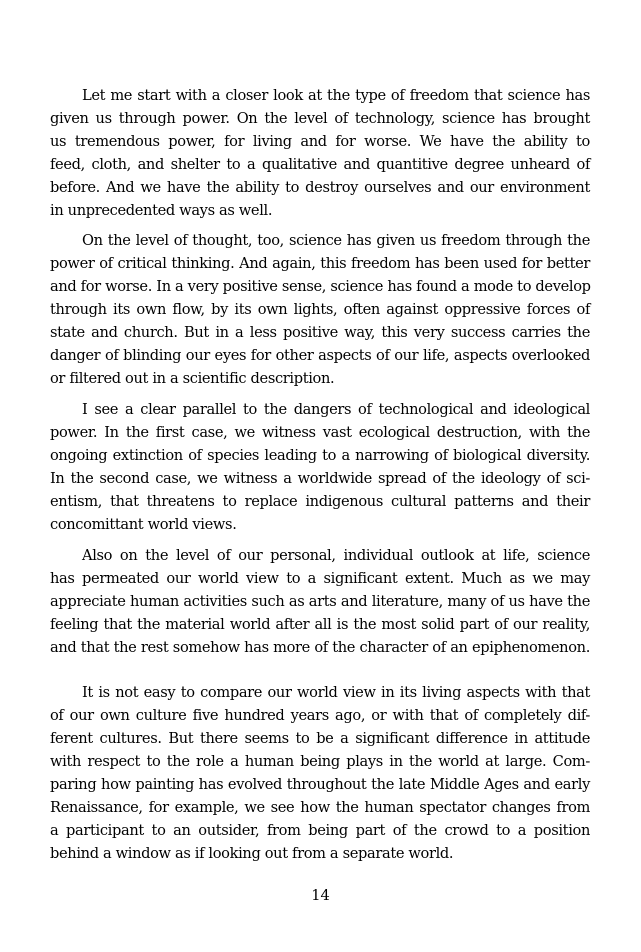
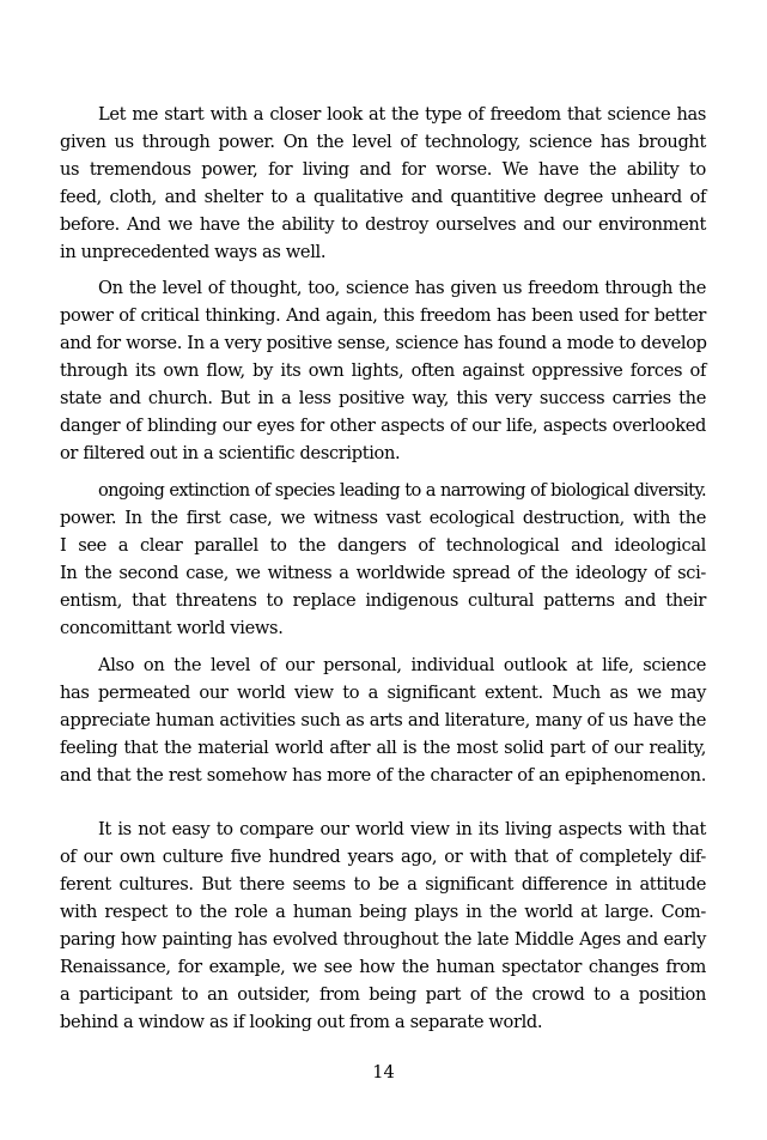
  Let me start with a closer look at the type of freedom that science has
  given us through power. On the level of technology, science has brought
  us tremendous power, for living and for worse. We have the ability to
  feed, cloth, and shelter to a qualitative and quantitive degree unheard of
  before. And we have the ability to destroy ourselves and our environment
  in unprecedented ways as well.
  On the level of thought, too, science has given us freedom through the
  power of critical thinking. And again, this freedom has been used for better
  and for worse. In a very positive sense, science has found a mode to develop
  through its own flow, by its own lights, often against oppressive forces of
  state and church. But in a less positive way, this very success carries the
  danger of blinding our eyes for other aspects of our life, aspects overlooked
  or filtered out in a scientific description.
- I see a clear parallel to the dangers of technological and ideological
+ ongoing extinction of species leading to a narrowing of biological diversity.
  power. In the first case, we witness vast ecological destruction, with the
- ongoing extinction of species leading to a narrowing of biological diversity.
+ I see a clear parallel to the dangers of technological and ideological
  In the second case, we witness a worldwide spread of the ideology of sci-
  entism, that threatens to replace indigenous cultural patterns and their
  concomittant world views.
  Also on the level of our personal, individual outlook at life, science
  has permeated our world view to a significant extent. Much as we may
  appreciate human activities such as arts and literature, many of us have the
  feeling that the material world after all is the most solid part of our reality,
  and that the rest somehow has more of the character of an epiphenomenon.
  It is not easy to compare our world view in its living aspects with that
  of our own culture five hundred years ago, or with that of completely dif-
  ferent cultures. But there seems to be a significant difference in attitude
  with respect to the role a human being plays in the world at large. Com-
  paring how painting has evolved throughout the late Middle Ages and early
  Renaissance, for example, we see how the human spectator changes from
  a participant to an outsider, from being part of the crowd to a position
  behind a window as if looking out from a separate world.
  14
